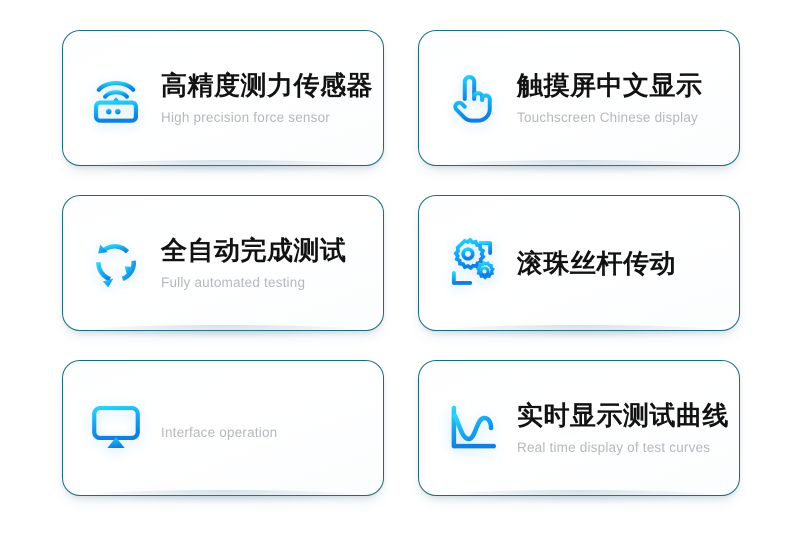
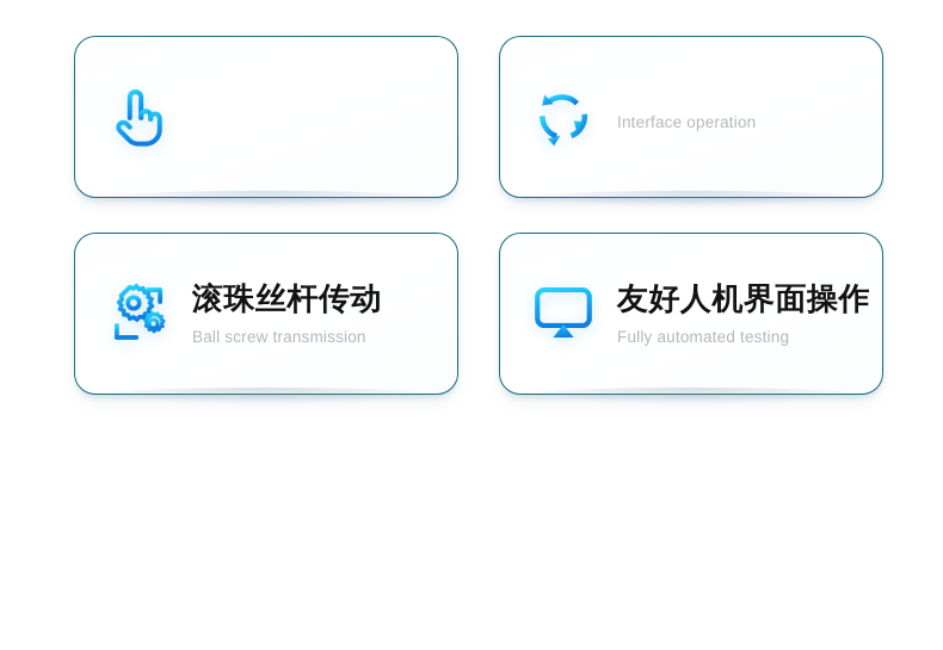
- 高精度测力传感器
- High precision force sensor
- 触摸屏中文显示
- Touchscreen Chinese display
- 全自动完成测试
- Fully automated testing
+ Interface operation
  滚珠丝杆传动
+ Ball screw transmission
+ 友好人机界面操作
- Interface operation
+ Fully automated testing
- 实时显示测试曲线
- Real time display of test curves
